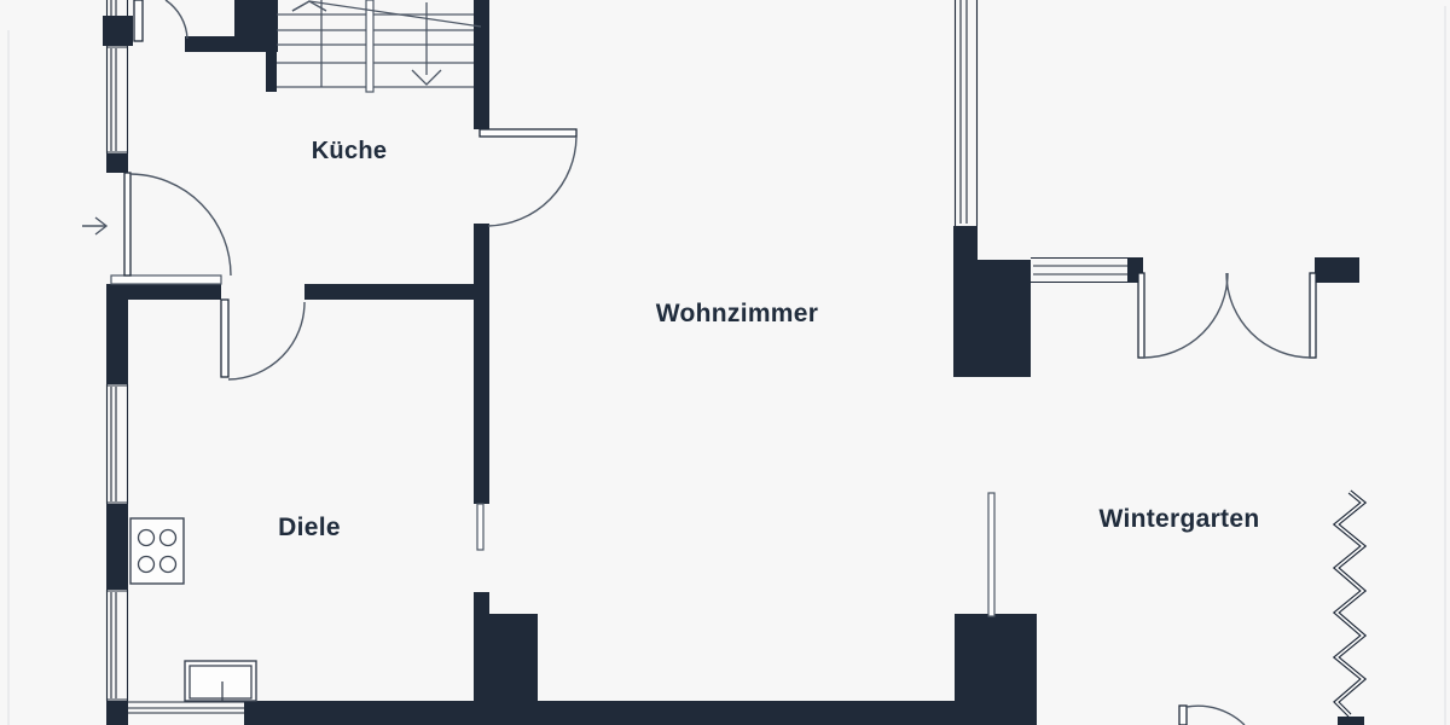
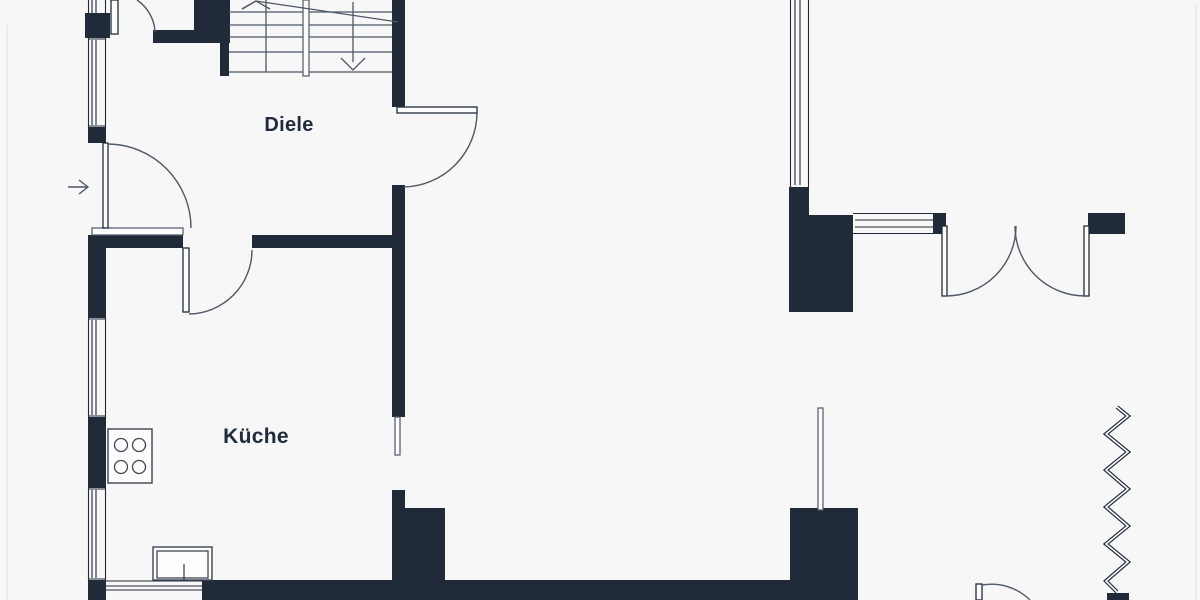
- Küche
+ Diele
- Wohnzimmer
- Diele
+ Küche
- Wintergarten
